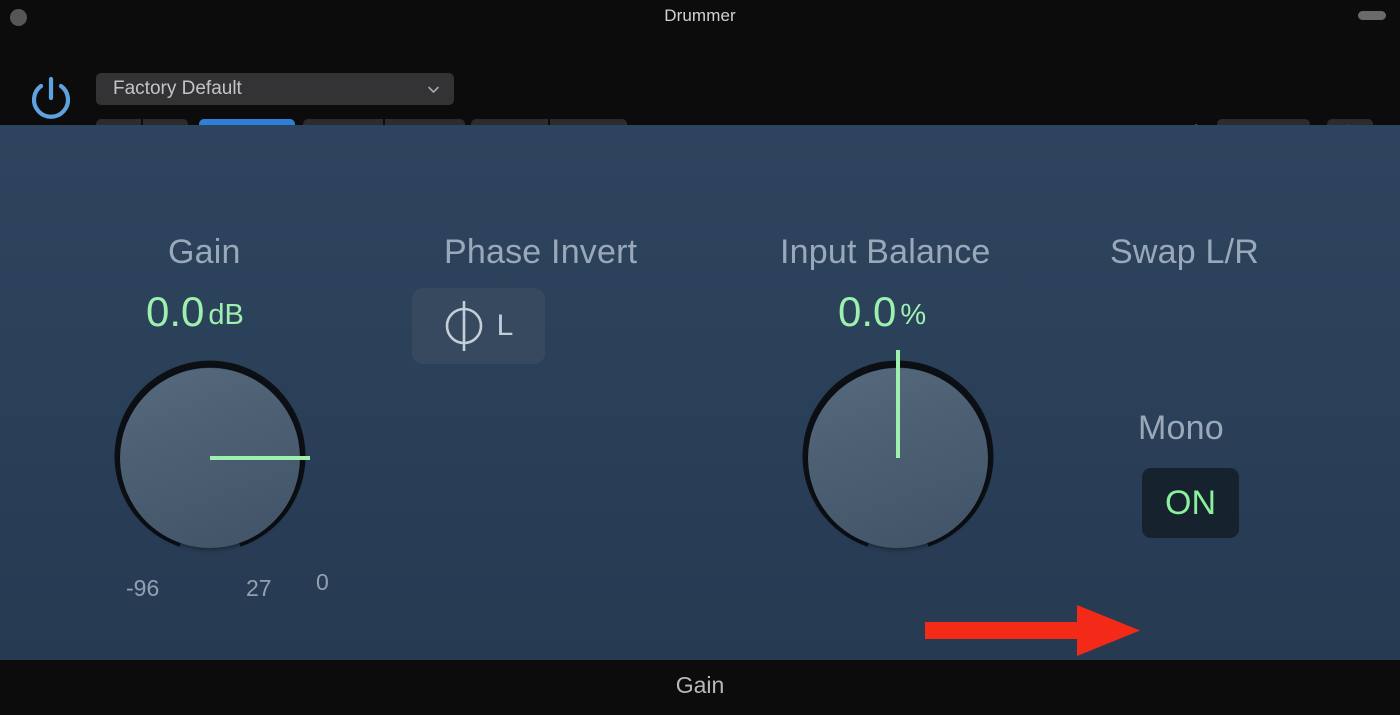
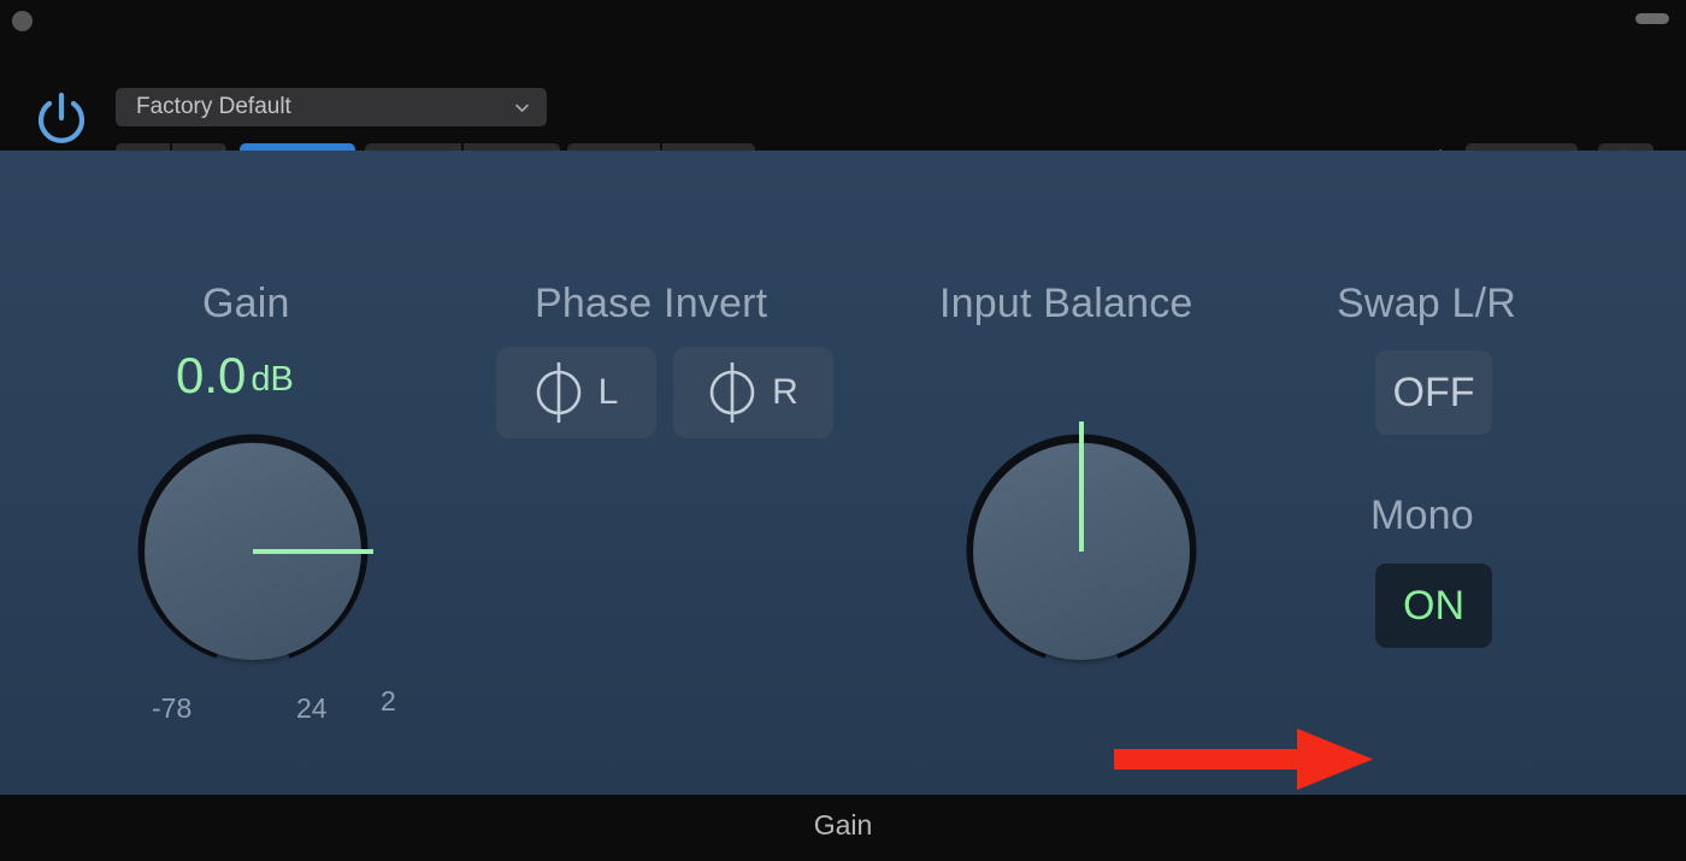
- Drummer
  Factory Default
  Gain
  0.0 dB
- 0
+ 2
- -96
+ -78
- 27
+ 24
  Phase Invert
  L
+ R
  Input Balance
- 0.0 %
  Swap L/R
+ OFF
  Mono
  ON
  Gain
